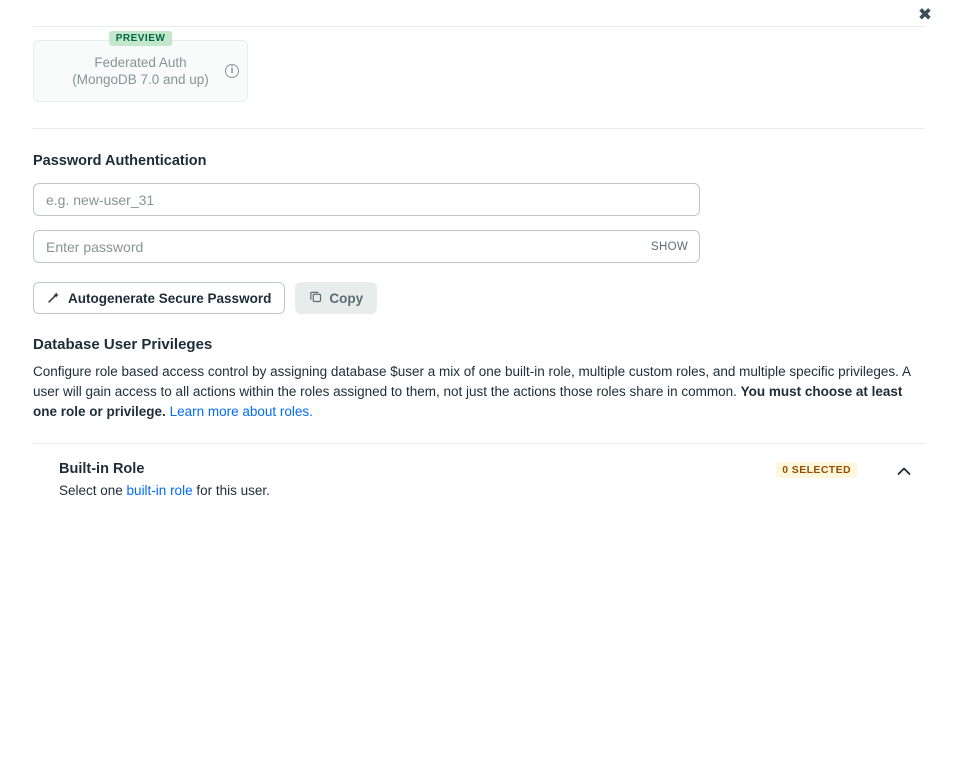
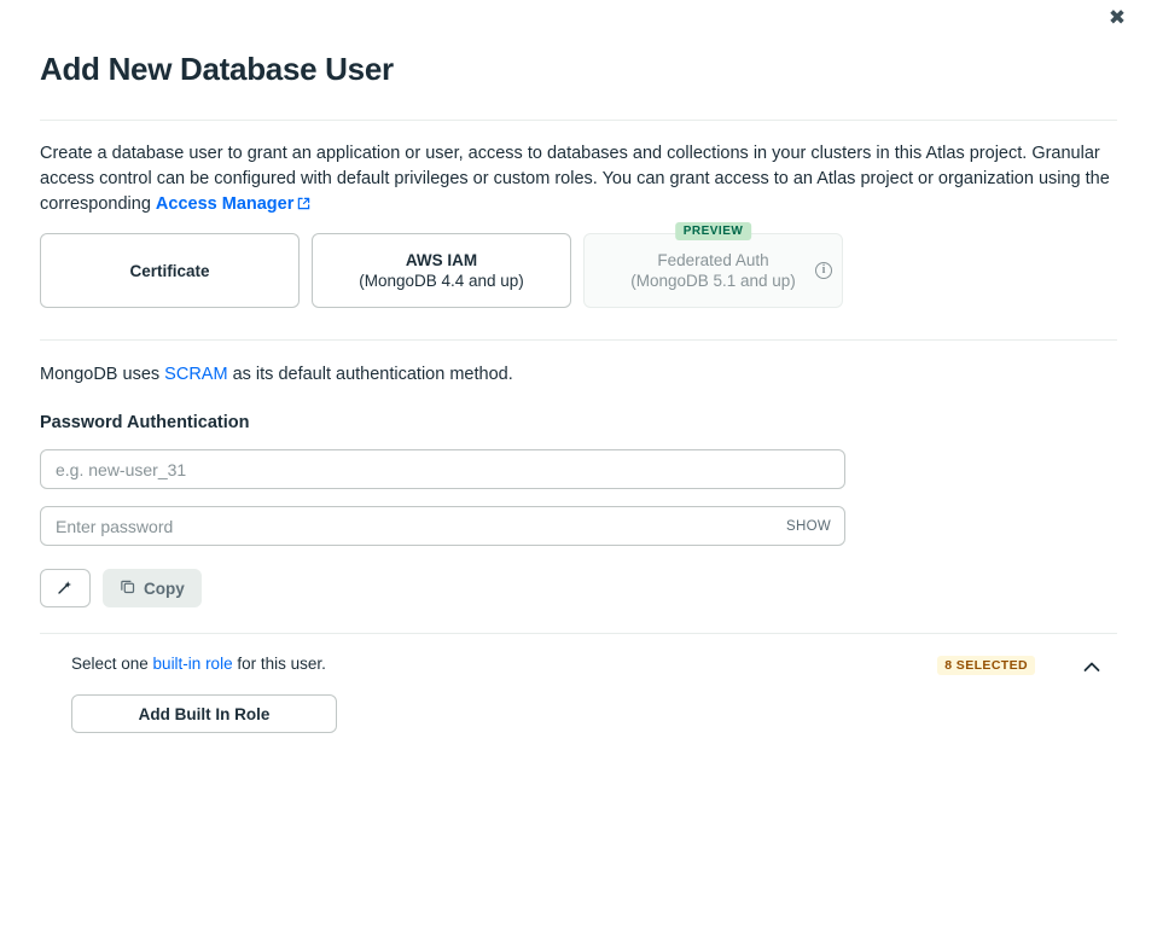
  ✖
+ Add New Database User
+ Create a database user to grant an application or user, access to databases and collections in your clusters in this Atlas project. Granular access control can be configured with default privileges or custom roles. You can grant access to an Atlas project or organization using the corresponding Access Manager
+ Certificate
+ AWS IAM
+ (MongoDB 4.4 and up)
  PREVIEW
  Federated Auth
- (MongoDB 7.0 and up)
+ (MongoDB 5.1 and up)
  i
+ MongoDB uses SCRAM as its default authentication method.
  Password Authentication
  e.g. new-user_31
  Enter password
  SHOW
- Autogenerate Secure Password
  Copy
- Database User Privileges
- Configure role based access control by assigning database $user a mix of one built-in role, multiple custom roles, and multiple specific privileges. A user will gain access to all actions within the roles assigned to them, not just the actions those roles share in common. You must choose at least one role or privilege. Learn more about roles.
- Built-in Role
  Select one built-in role for this user.
- 0 SELECTED
+ 8 SELECTED
+ Add Built In Role
